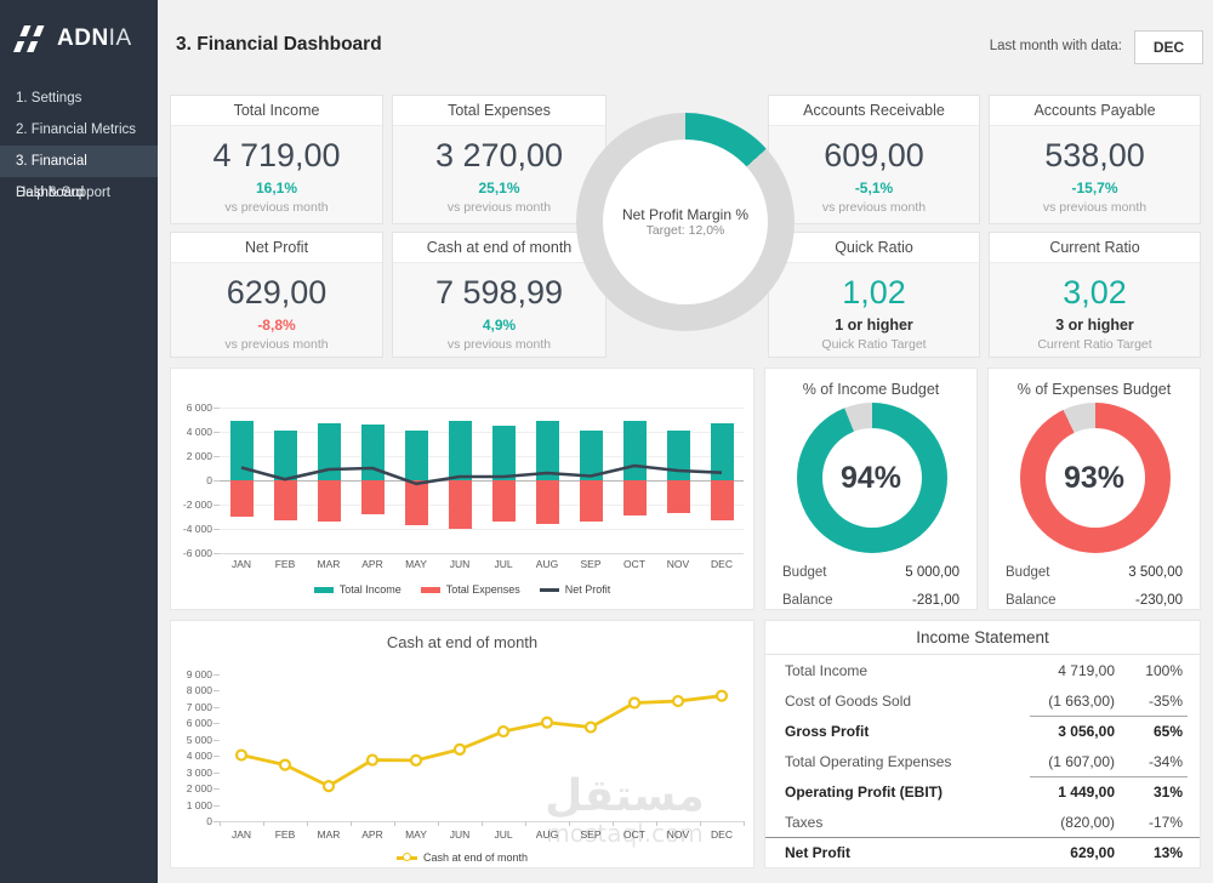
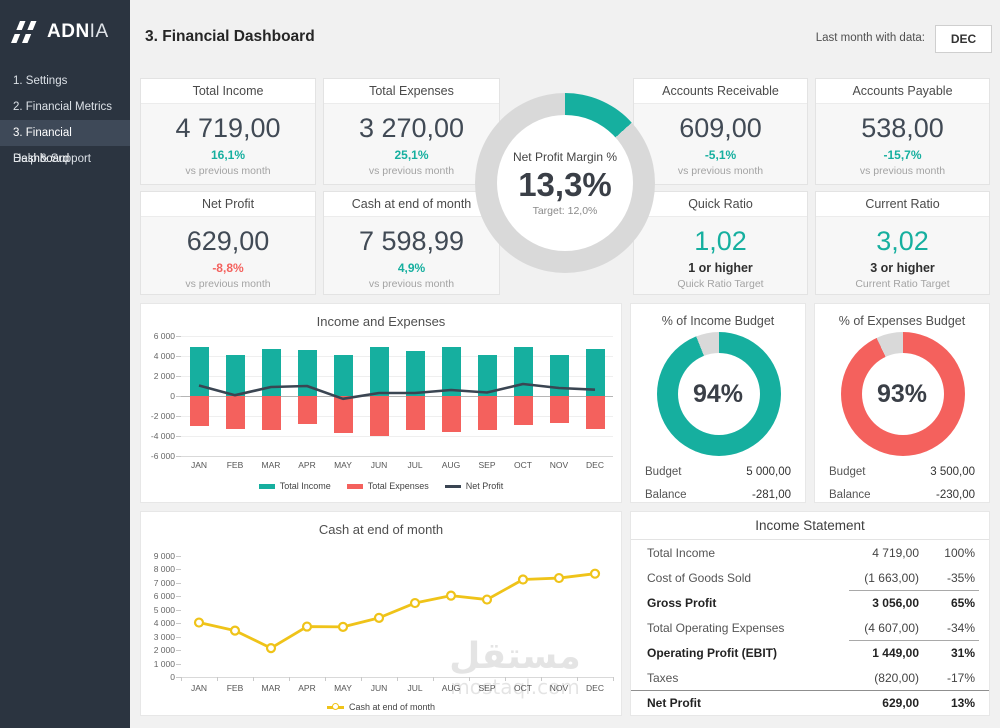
  ADNIA
  1. Settings
  2. Financial Metrics
  3. Financial Dashboard
  Help & Support
  3. Financial Dashboard
  Last month with data:
  DEC
  Total Income
  4 719,00
  16,1%
  vs previous month
  Total Expenses
  3 270,00
  25,1%
  vs previous month
  Accounts Receivable
  609,00
  -5,1%
  vs previous month
  Accounts Payable
  538,00
  -15,7%
  vs previous month
  Net Profit
  629,00
  -8,8%
  vs previous month
  Cash at end of month
  7 598,99
  4,9%
  vs previous month
  Quick Ratio
  1,02
  1 or higher
  Quick Ratio Target
  Current Ratio
  3,02
  3 or higher
  Current Ratio Target
  Net Profit Margin %
+ 13,3%
  Target: 12,0%
+ Income and Expenses
  6 000
  4 000
  2 000
  0
  -2 000
  -4 000
  -6 000
  JAN
  FEB
  MAR
  APR
  MAY
  JUN
  JUL
  AUG
  SEP
  OCT
  NOV
  DEC
  Total Income
  Total Expenses
  Net Profit
  % of Income Budget
  94%
  Budget
  5 000,00
  Balance
  -281,00
  % of Expenses Budget
  93%
  Budget
  3 500,00
  Balance
  -230,00
  Cash at end of month
  9 000
  8 000
  7 000
  6 000
  5 000
  4 000
  3 000
  2 000
  1 000
  0
  JAN
  FEB
  MAR
  APR
  MAY
  JUN
  JUL
  AUG
  SEP
  OCT
  NOV
  DEC
  Cash at end of month
  Income Statement
  Total Income
  4 719,00
  100%
  Cost of Goods Sold
  (1 663,00)
  -35%
  Gross Profit
  3 056,00
  65%
  Total Operating Expenses
- (1 607,00)
+ (4 607,00)
  -34%
  Operating Profit (EBIT)
  1 449,00
  31%
  Taxes
  (820,00)
  -17%
  Net Profit
  629,00
  13%
  مستقل
  mostaql.com
